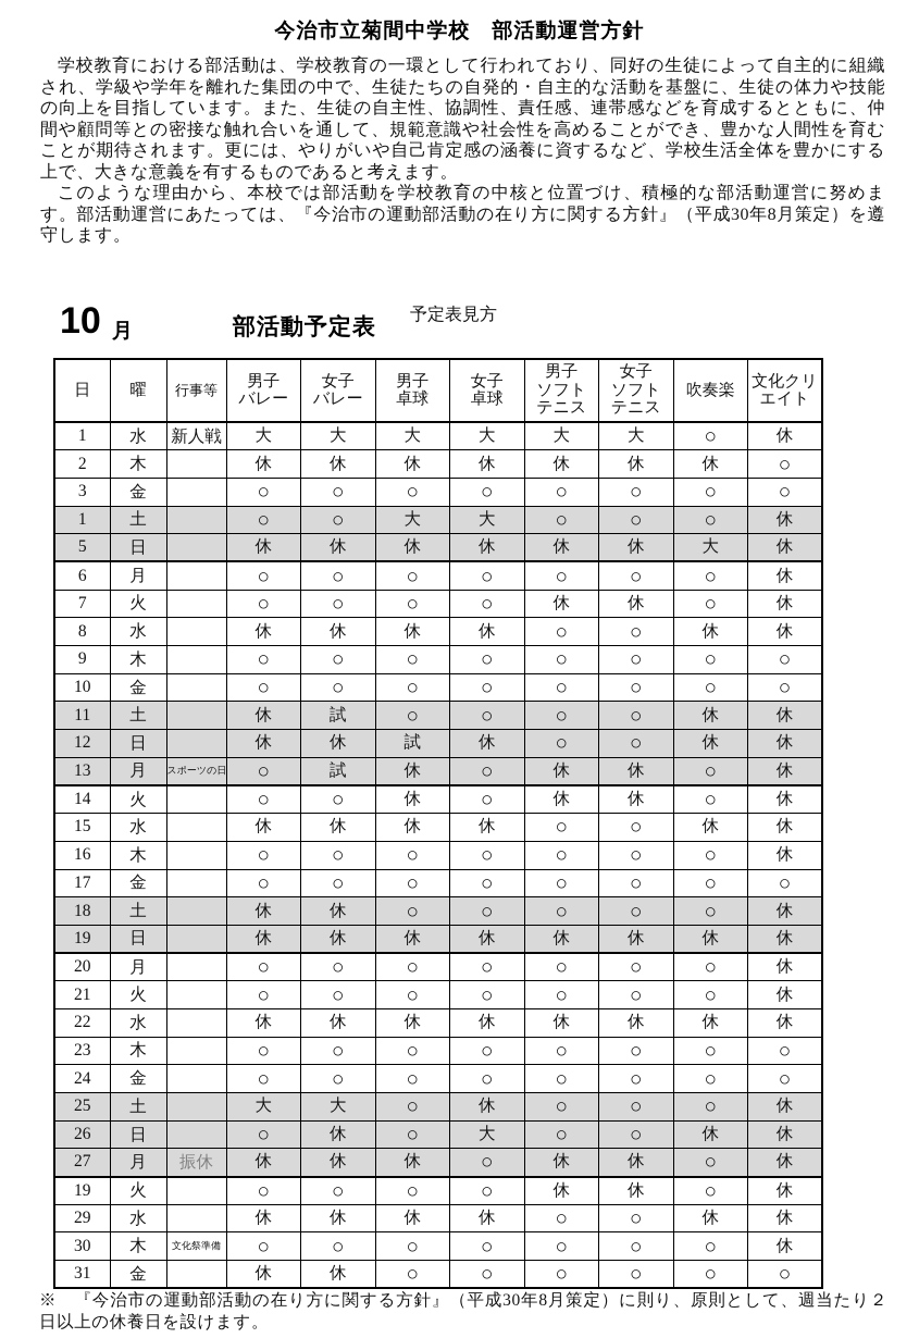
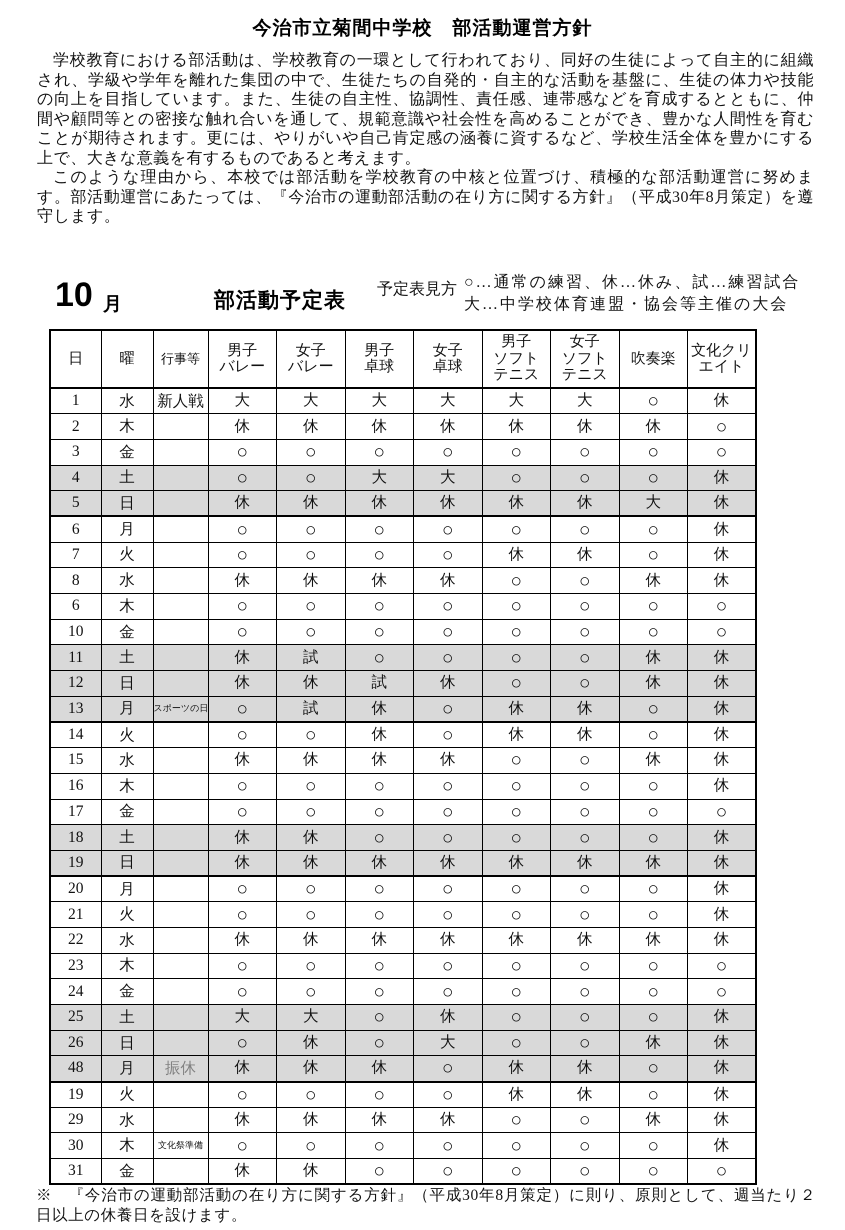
  今治市立菊間中学校 部活動運営方針
  学校教育における部活動は、学校教育の一環として行われており、同好の生徒によって自主的に組織され、学級や学年を離れた集団の中で、生徒たちの自発的・自主的な活動を基盤に、生徒の体力や技能の向上を目指しています。また、生徒の自主性、協調性、責任感、連帯感などを育成するとともに、仲間や顧問等との密接な触れ合いを通して、規範意識や社会性を高めることができ、豊かな人間性を育むことが期待されます。更には、やりがいや自己肯定感の涵養に資するなど、学校生活全体を豊かにする上で、大きな意義を有するものであると考えます。
  このような理由から、本校では部活動を学校教育の中核と位置づけ、積極的な部活動運営に努めます。部活動運営にあたっては、『今治市の運動部活動の在り方に関する方針』（平成30年8月策定）を遵守します。
  10
  月
  部活動予定表
  予定表見方
+ ○…通常の練習、休…休み、試…練習試合
+ 大…中学校体育連盟・協会等主催の大会
  日	曜	行事等	男子バレー	女子バレー	男子卓球	女子卓球	男子ソフトテニス	女子ソフトテニス	吹奏楽	文化クリエイト
  1	水	新人戦	大	大	大	大	大	大	○	休
  2	木		休	休	休	休	休	休	休	○
  3	金		○	○	○	○	○	○	○	○
- 1	土		○	○	大	大	○	○	○	休
+ 4	土		○	○	大	大	○	○	○	休
  5	日		休	休	休	休	休	休	大	休
  6	月		○	○	○	○	○	○	○	休
  7	火		○	○	○	○	休	休	○	休
  8	水		休	休	休	休	○	○	休	休
- 9	木		○	○	○	○	○	○	○	○
+ 6	木		○	○	○	○	○	○	○	○
  10	金		○	○	○	○	○	○	○	○
  11	土		休	試	○	○	○	○	休	休
  12	日		休	休	試	休	○	○	休	休
  13	月	スポーツの日	○	試	休	○	休	休	○	休
  14	火		○	○	休	○	休	休	○	休
  15	水		休	休	休	休	○	○	休	休
  16	木		○	○	○	○	○	○	○	休
  17	金		○	○	○	○	○	○	○	○
  18	土		休	休	○	○	○	○	○	休
  19	日		休	休	休	休	休	休	休	休
  20	月		○	○	○	○	○	○	○	休
  21	火		○	○	○	○	○	○	○	休
  22	水		休	休	休	休	休	休	休	休
  23	木		○	○	○	○	○	○	○	○
  24	金		○	○	○	○	○	○	○	○
  25	土		大	大	○	休	○	○	○	休
  26	日		○	休	○	大	○	○	休	休
- 27	月	振休	休	休	休	○	休	休	○	休
+ 48	月	振休	休	休	休	○	休	休	○	休
  19	火		○	○	○	○	休	休	○	休
  29	水		休	休	休	休	○	○	休	休
  30	木	文化祭準備	○	○	○	○	○	○	○	休
  31	金		休	休	○	○	○	○	○	○
  ※ 『今治市の運動部活動の在り方に関する方針』（平成30年8月策定）に則り、原則として、週当たり２日以上の休養日を設けます。
